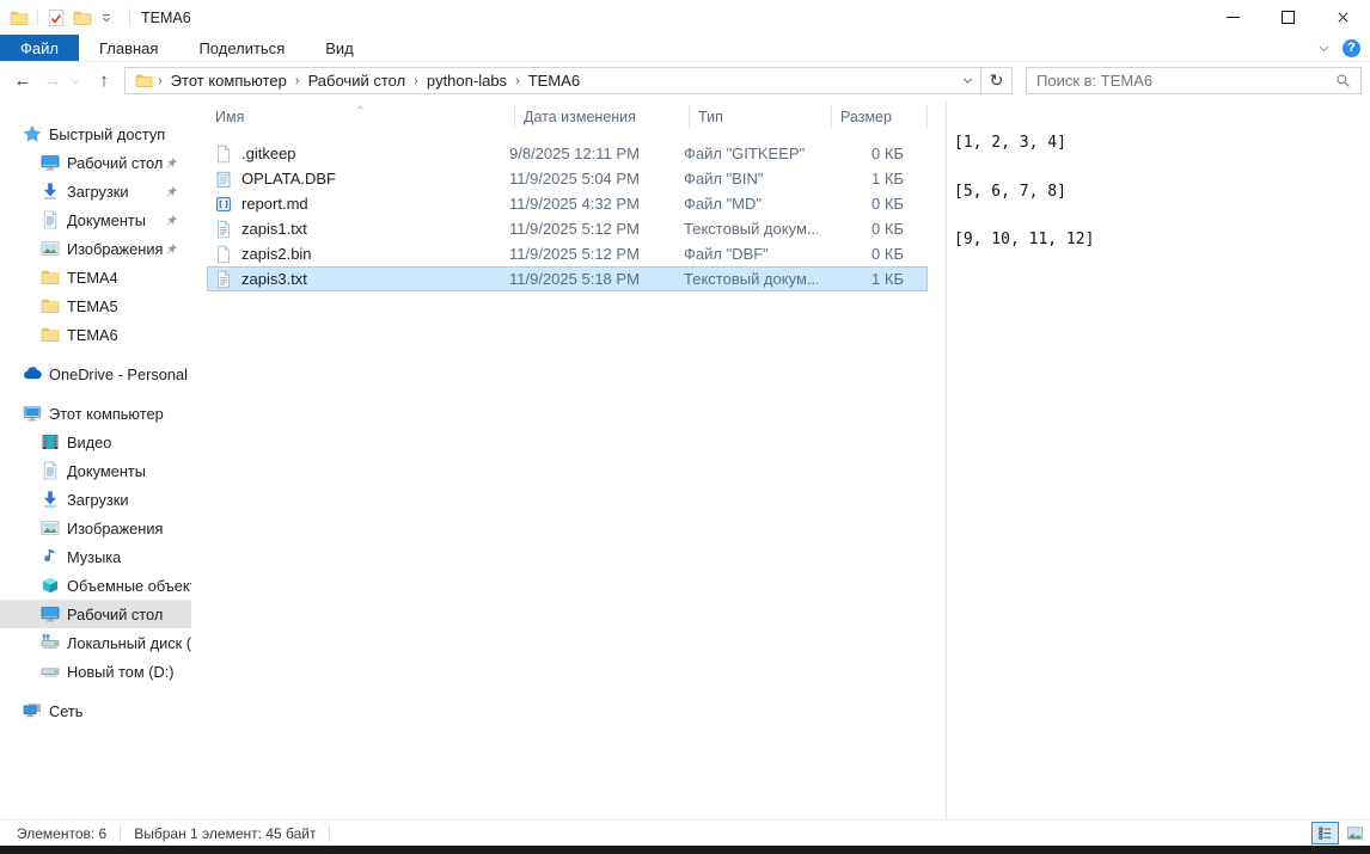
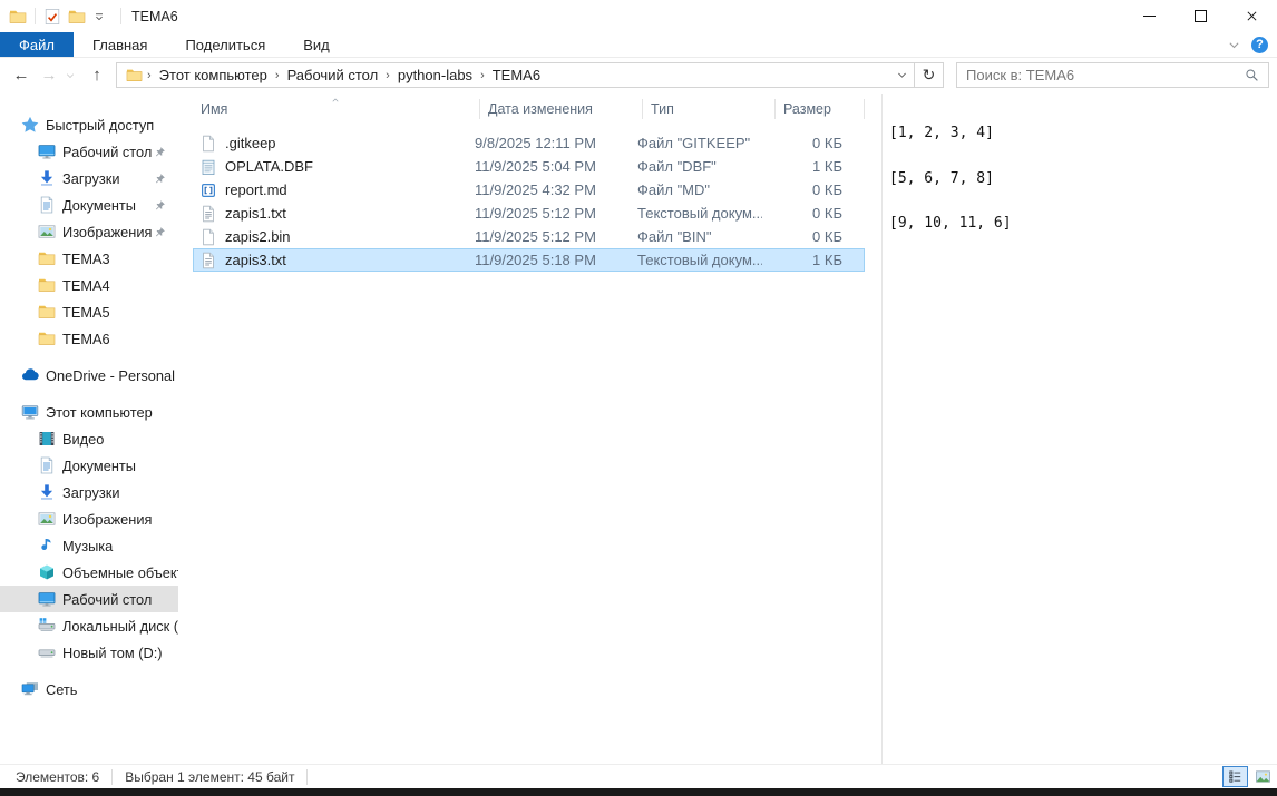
  ТЕМА6
  Файл
  Главная
  Поделиться
  Вид
  ?
  ←
  →
  ↑
  ›
  Этот компьютер
  ›
  Рабочий стол
  ›
  python-labs
  ›
  ТЕМА6
  ↻
  Поиск в: ТЕМА6
  Быстрый доступ
  Рабочий стол
  Загрузки
  Документы
  Изображения
+ ТЕМА3
  ТЕМА4
  ТЕМА5
  ТЕМА6
  OneDrive - Personal
  Этот компьютер
  Видео
  Документы
  Загрузки
  Изображения
  Музыка
  Объемные объек
  Рабочий стол
  Локальный диск (
  Новый том (D:)
  Сеть
  Имя
  Дата изменения
  Тип
  Размер
  .gitkeep
  9/8/2025 12:11 PM
  Файл "GITKEEP"
  0 КБ
  OPLATA.DBF
  11/9/2025 5:04 PM
- Файл "BIN"
+ Файл "DBF"
  1 КБ
  report.md
  11/9/2025 4:32 PM
  Файл "MD"
  0 КБ
  zapis1.txt
  11/9/2025 5:12 PM
  Текстовый докум...
  0 КБ
  zapis2.bin
  11/9/2025 5:12 PM
- Файл "DBF"
+ Файл "BIN"
  0 КБ
  zapis3.txt
  11/9/2025 5:18 PM
  Текстовый докум...
  1 КБ
  [1, 2, 3, 4]
  [5, 6, 7, 8]
- [9, 10, 11, 12]
+ [9, 10, 11, 6]
  Элементов: 6
  Выбран 1 элемент: 45 байт
